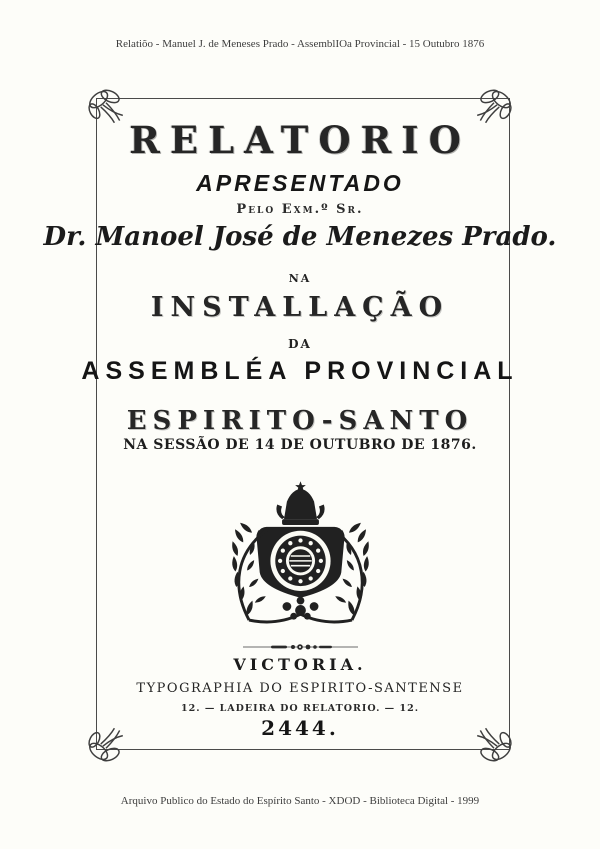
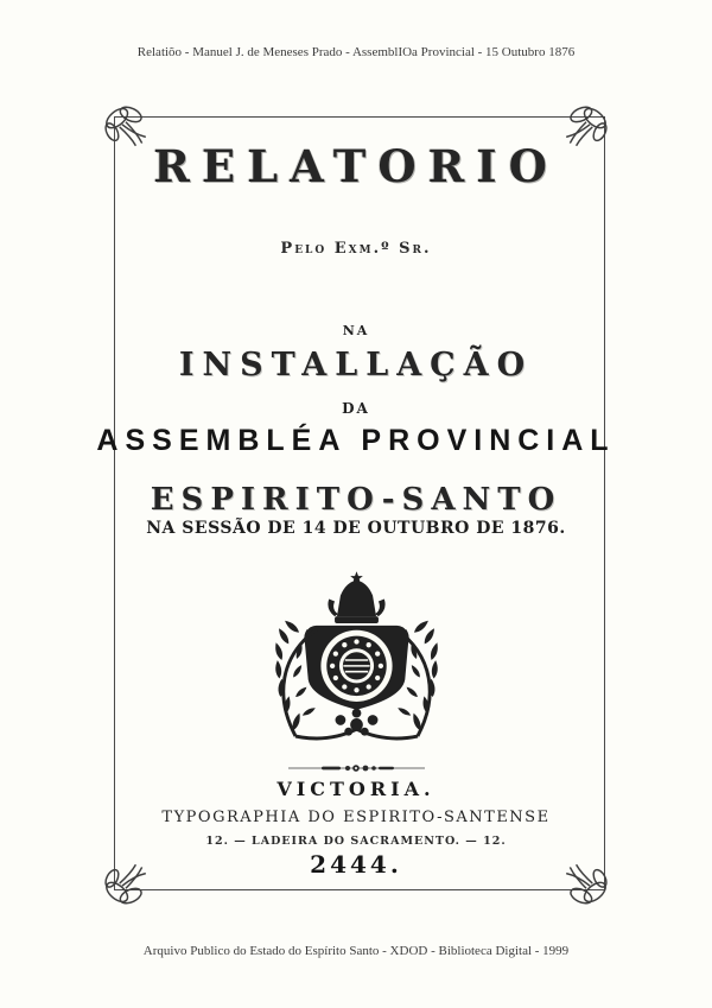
  Relatiõo - Manuel J. de Meneses Prado - AssemblIOa Provincial - 15 Outubro 1876
  RELATORIO
- APRESENTADO
  Pelo Exm.º Sr.
- Dr. Manoel José de Menezes Prado.
  NA
  INSTALLAÇÃO
  DA
  ASSEMBLÉA PROVINCIAL
  ESPIRITO-SANTO
  NA SESSÃO DE 14 DE OUTUBRO DE 1876.
  VICTORIA.
  TYPOGRAPHIA DO ESPIRITO-SANTENSE
- 12. — LADEIRA DO RELATORIO. — 12.
+ 12. — LADEIRA DO SACRAMENTO. — 12.
  2444.
  Arquivo Publico do Estado do Espírito Santo - XDOD - Biblioteca Digital - 1999
